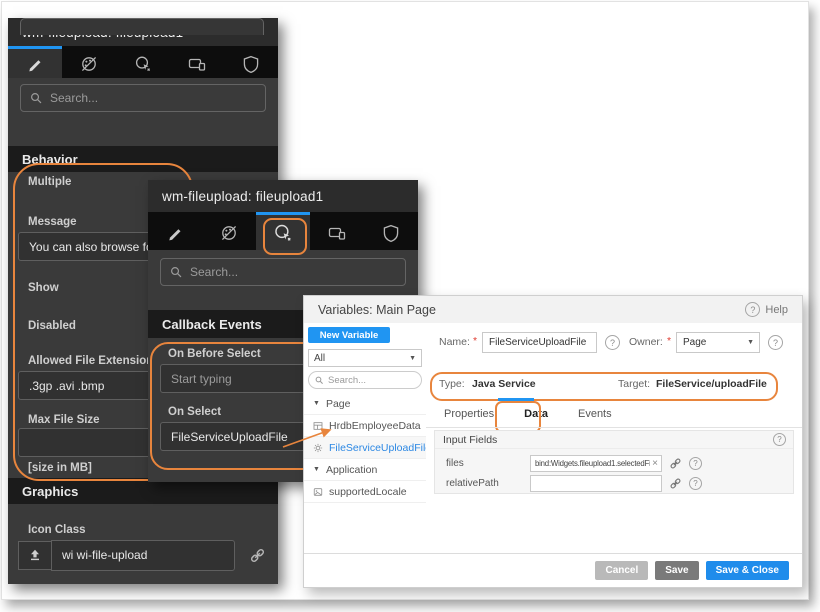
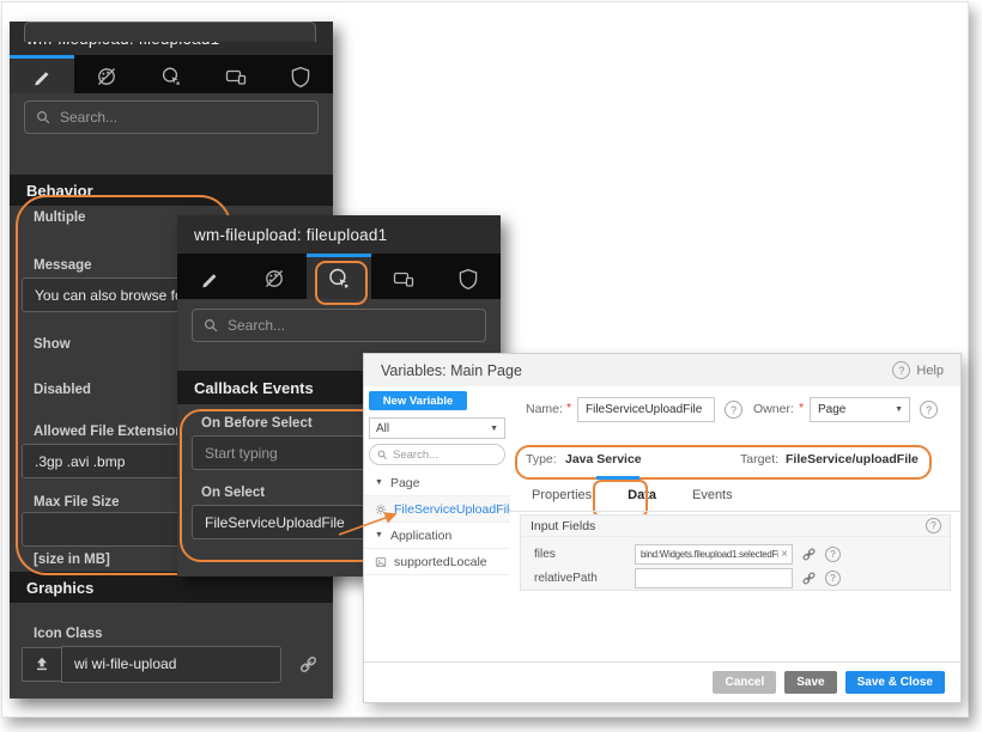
  Search...
  Behavior
  Multiple
  Message
  You can also browse f
  Show
  Disabled
  Allowed File Extensio
  .3gp .avi .bmp
  Max File Size
  [size in MB]
  Graphics
  Icon Class
  wi wi-file-upload
  wm-fileupload: fileupload1
  Search...
  Callback Events
  On Before Select
  Start typing
  On Select
  FileServiceUploadFile
  Variables: Main Page
  ?
  Help
  New Variable
  All
  Search...
  Page
- HrdbEmployeeData
  FileServiceUploadFil
  Application
  supportedLocale
  Name:
  *
  FileServiceUploadFile
  ?
  Owner:
  *
  Page
  ?
  Type:
  Java Service
  Target:
  FileService/uploadFile
  Properties
  Data
  Events
  Input Fields
  ?
  files
  bind:Widgets.fileupload1.selectedFi
  ×
  ?
  relativePath
  ?
  Cancel
  Save
  Save & Close
